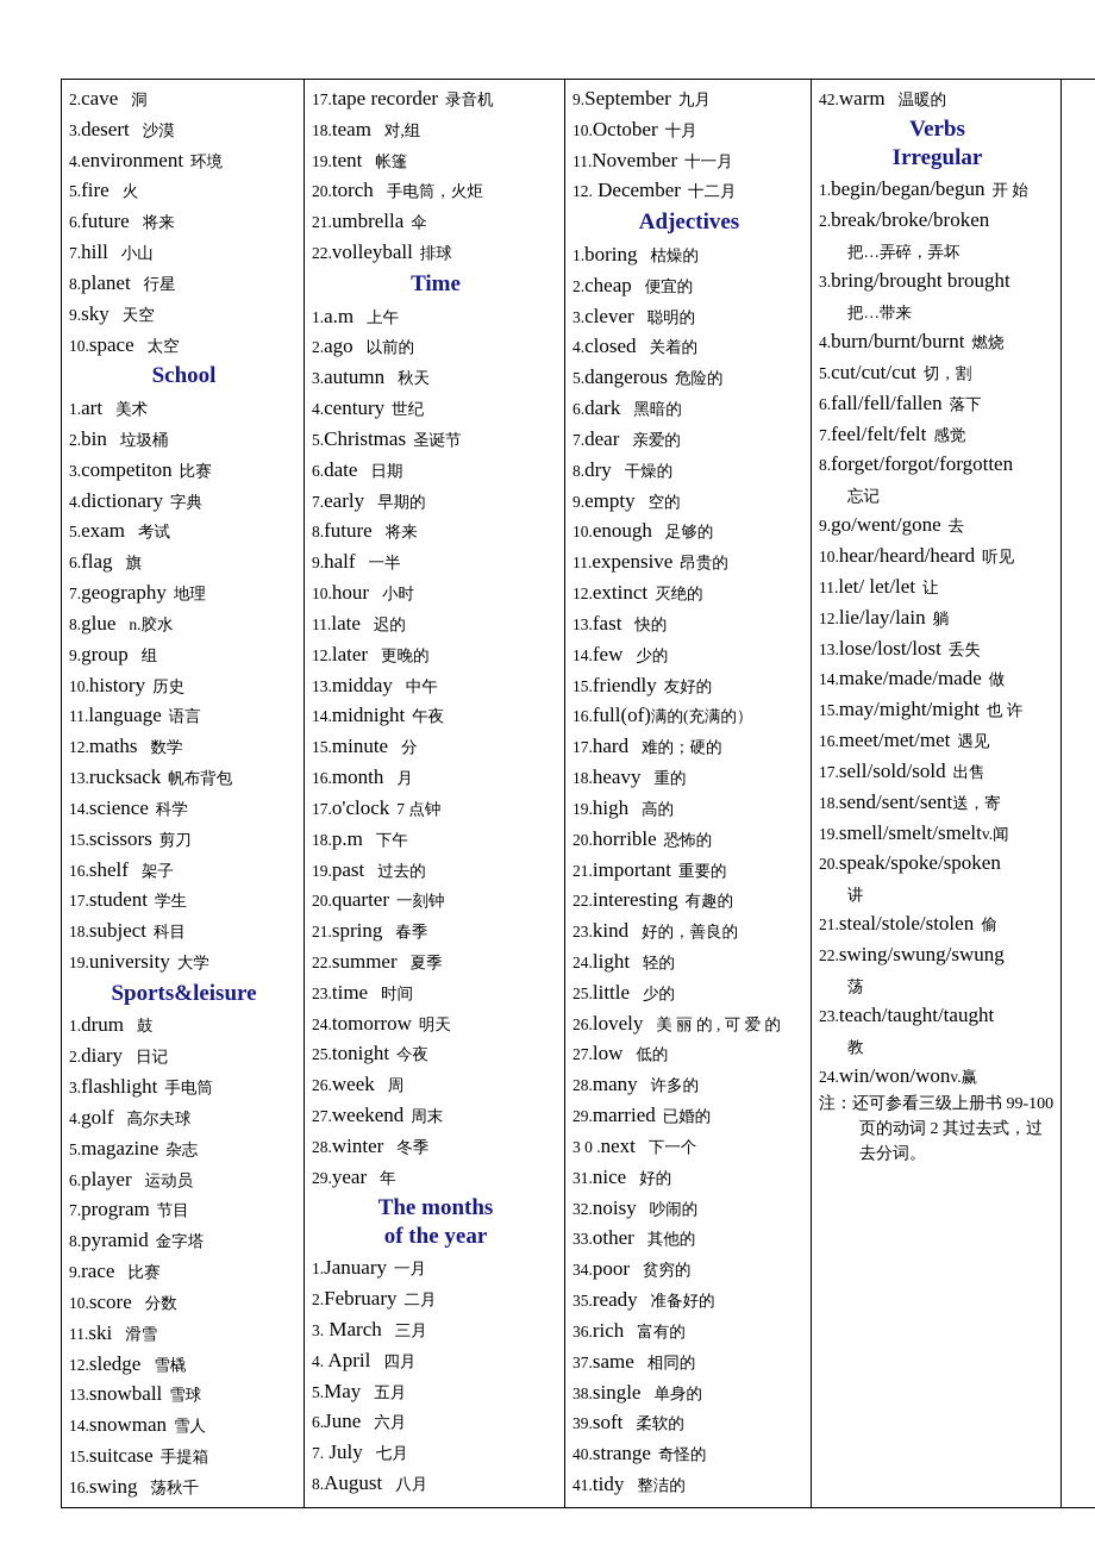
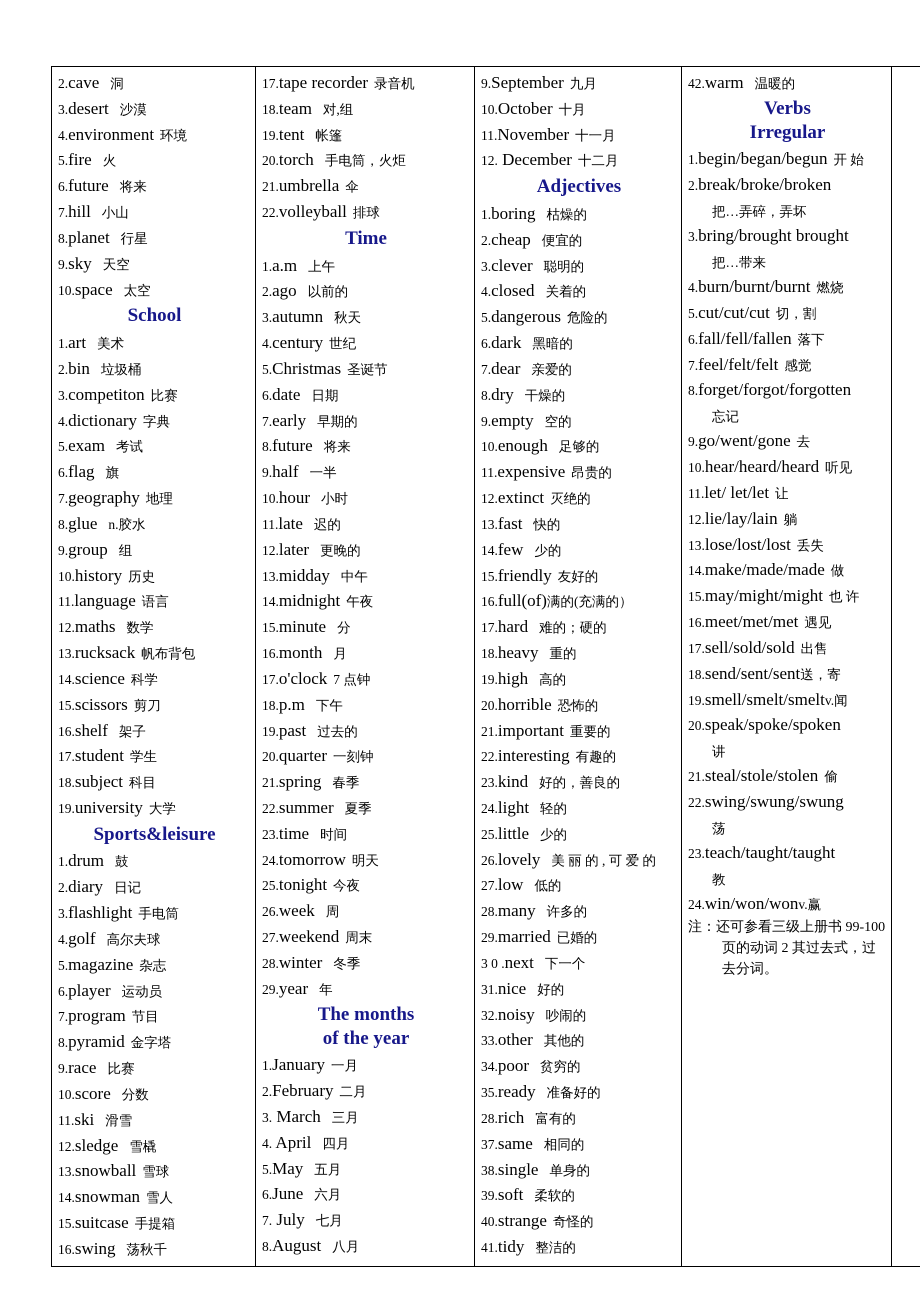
- 2.cave 洞3.desert 沙漠4.environment 环境5.fire 火6.future 将来7.hill 小山8.planet 行星9.sky 天空10.space 太空School1.art 美术2.bin 垃圾桶3.competiton 比赛4.dictionary 字典5.exam 考试6.flag 旗7.geography 地理8.glue n.胶水9.group 组10.history 历史11.language 语言12.maths 数学13.rucksack 帆布背包14.science 科学15.scissors 剪刀16.shelf 架子17.student 学生18.subject 科目19.university 大学Sports&leisure1.drum 鼓2.diary 日记3.flashlight 手电筒4.golf 高尔夫球5.magazine 杂志6.player 运动员7.program 节目8.pyramid 金字塔9.race 比赛10.score 分数11.ski 滑雪12.sledge 雪橇13.snowball 雪球14.snowman 雪人15.suitcase 手提箱16.swing 荡秋千	17.tape recorder 录音机18.team 对,组19.tent 帐篷20.torch 手电筒，火炬21.umbrella 伞22.volleyball 排球Time1.a.m 上午2.ago 以前的3.autumn 秋天4.century 世纪5.Christmas 圣诞节6.date 日期7.early 早期的8.future 将来9.half 一半10.hour 小时11.late 迟的12.later 更晚的13.midday 中午14.midnight 午夜15.minute 分16.month 月17.o'clock 7 点钟18.p.m 下午19.past 过去的20.quarter 一刻钟21.spring 春季22.summer 夏季23.time 时间24.tomorrow 明天25.tonight 今夜26.week 周27.weekend 周末28.winter 冬季29.year 年The monthsof the year1.January 一月2.February 二月3. March 三月4. April 四月5.May 五月6.June 六月7. July 七月8.August 八月	9.September 九月10.October 十月11.November 十一月12. December 十二月Adjectives1.boring 枯燥的2.cheap 便宜的3.clever 聪明的4.closed 关着的5.dangerous 危险的6.dark 黑暗的7.dear 亲爱的8.dry 干燥的9.empty 空的10.enough 足够的11.expensive 昂贵的12.extinct 灭绝的13.fast 快的14.few 少的15.friendly 友好的16.full(of)满的(充满的）17.hard 难的；硬的18.heavy 重的19.high 高的20.horrible 恐怖的21.important 重要的22.interesting 有趣的23.kind 好的，善良的24.light 轻的25.little 少的26.lovely 美 丽 的 , 可 爱 的27.low 低的28.many 许多的29.married 已婚的3 0 .next 下一个31.nice 好的32.noisy 吵闹的33.other 其他的34.poor 贫穷的35.ready 准备好的36.rich 富有的37.same 相同的38.single 单身的39.soft 柔软的40.strange 奇怪的41.tidy 整洁的	42.warm 温暖的VerbsIrregular1.begin/began/begun 开 始2.break/broke/broken把…弄碎，弄坏3.bring/brought brought把…带来4.burn/burnt/burnt 燃烧5.cut/cut/cut 切，割6.fall/fell/fallen 落下7.feel/felt/felt 感觉8.forget/forgot/forgotten忘记9.go/went/gone 去10.hear/heard/heard 听见11.let/ let/let 让12.lie/lay/lain 躺13.lose/lost/lost 丢失14.make/made/made 做15.may/might/might 也 许16.meet/met/met 遇见17.sell/sold/sold 出售18.send/sent/sent送，寄19.smell/smelt/smeltv.闻20.speak/spoke/spoken讲21.steal/stole/stolen 偷22.swing/swung/swung荡23.teach/taught/taught教24.win/won/wonv.赢注：还可参看三级上册书 99-100 页的动词 2 其过去式，过去分词。
+ 2.cave 洞3.desert 沙漠4.environment 环境5.fire 火6.future 将来7.hill 小山8.planet 行星9.sky 天空10.space 太空School1.art 美术2.bin 垃圾桶3.competiton 比赛4.dictionary 字典5.exam 考试6.flag 旗7.geography 地理8.glue n.胶水9.group 组10.history 历史11.language 语言12.maths 数学13.rucksack 帆布背包14.science 科学15.scissors 剪刀16.shelf 架子17.student 学生18.subject 科目19.university 大学Sports&leisure1.drum 鼓2.diary 日记3.flashlight 手电筒4.golf 高尔夫球5.magazine 杂志6.player 运动员7.program 节目8.pyramid 金字塔9.race 比赛10.score 分数11.ski 滑雪12.sledge 雪橇13.snowball 雪球14.snowman 雪人15.suitcase 手提箱16.swing 荡秋千	17.tape recorder 录音机18.team 对,组19.tent 帐篷20.torch 手电筒，火炬21.umbrella 伞22.volleyball 排球Time1.a.m 上午2.ago 以前的3.autumn 秋天4.century 世纪5.Christmas 圣诞节6.date 日期7.early 早期的8.future 将来9.half 一半10.hour 小时11.late 迟的12.later 更晚的13.midday 中午14.midnight 午夜15.minute 分16.month 月17.o'clock 7 点钟18.p.m 下午19.past 过去的20.quarter 一刻钟21.spring 春季22.summer 夏季23.time 时间24.tomorrow 明天25.tonight 今夜26.week 周27.weekend 周末28.winter 冬季29.year 年The monthsof the year1.January 一月2.February 二月3. March 三月4. April 四月5.May 五月6.June 六月7. July 七月8.August 八月	9.September 九月10.October 十月11.November 十一月12. December 十二月Adjectives1.boring 枯燥的2.cheap 便宜的3.clever 聪明的4.closed 关着的5.dangerous 危险的6.dark 黑暗的7.dear 亲爱的8.dry 干燥的9.empty 空的10.enough 足够的11.expensive 昂贵的12.extinct 灭绝的13.fast 快的14.few 少的15.friendly 友好的16.full(of)满的(充满的）17.hard 难的；硬的18.heavy 重的19.high 高的20.horrible 恐怖的21.important 重要的22.interesting 有趣的23.kind 好的，善良的24.light 轻的25.little 少的26.lovely 美 丽 的 , 可 爱 的27.low 低的28.many 许多的29.married 已婚的3 0 .next 下一个31.nice 好的32.noisy 吵闹的33.other 其他的34.poor 贫穷的35.ready 准备好的28.rich 富有的37.same 相同的38.single 单身的39.soft 柔软的40.strange 奇怪的41.tidy 整洁的	42.warm 温暖的VerbsIrregular1.begin/began/begun 开 始2.break/broke/broken把…弄碎，弄坏3.bring/brought brought把…带来4.burn/burnt/burnt 燃烧5.cut/cut/cut 切，割6.fall/fell/fallen 落下7.feel/felt/felt 感觉8.forget/forgot/forgotten忘记9.go/went/gone 去10.hear/heard/heard 听见11.let/ let/let 让12.lie/lay/lain 躺13.lose/lost/lost 丢失14.make/made/made 做15.may/might/might 也 许16.meet/met/met 遇见17.sell/sold/sold 出售18.send/sent/sent送，寄19.smell/smelt/smeltv.闻20.speak/spoke/spoken讲21.steal/stole/stolen 偷22.swing/swung/swung荡23.teach/taught/taught教24.win/won/wonv.赢注：还可参看三级上册书 99-100 页的动词 2 其过去式，过去分词。
